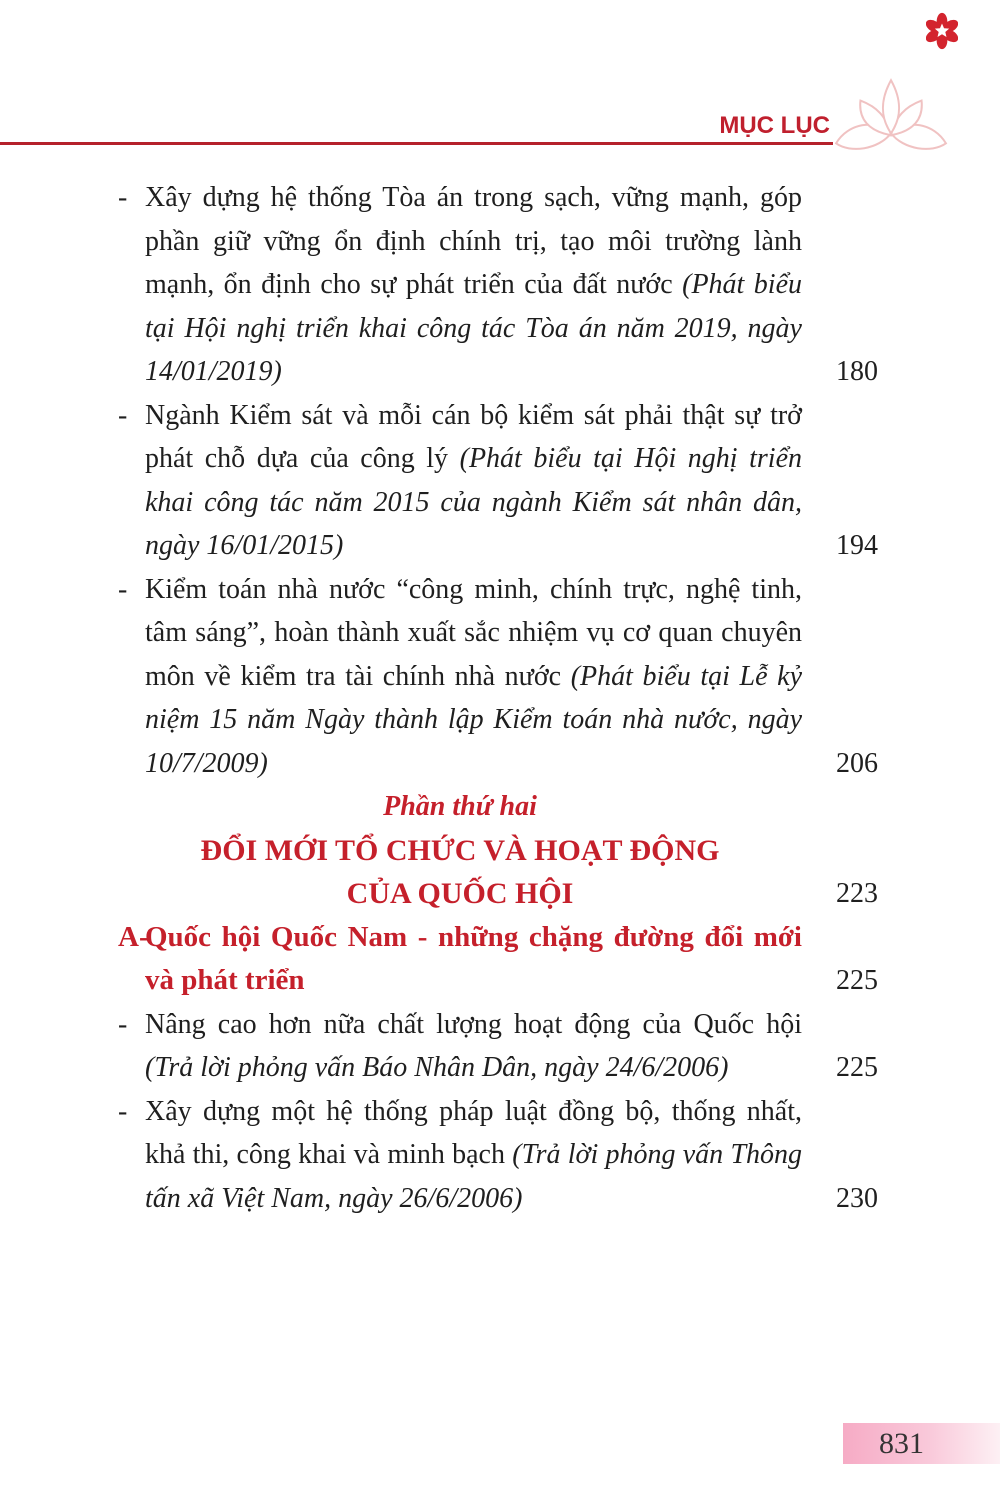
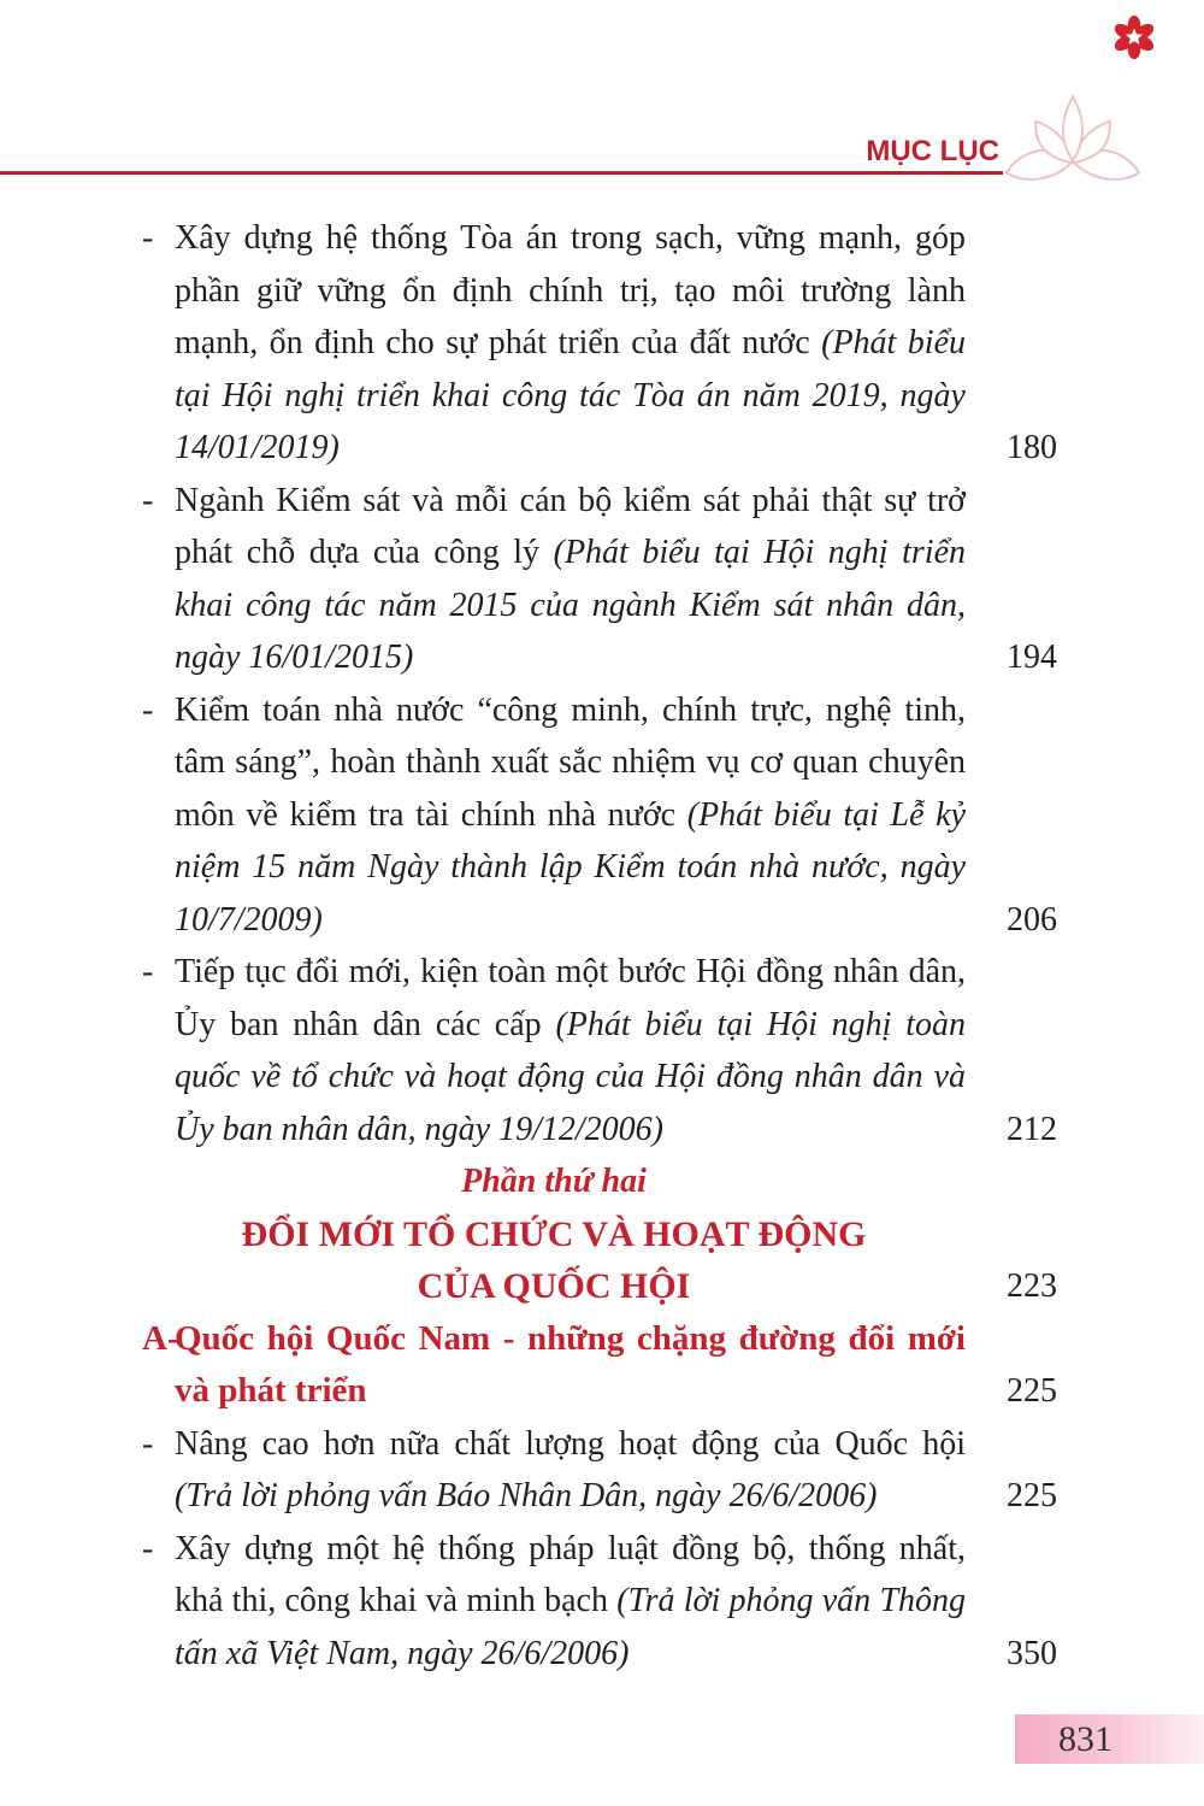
  MỤC LỤC
  - Xây dựng hệ thống Tòa án trong sạch, vững mạnh, góp phần giữ vững ổn định chính trị, tạo môi trường lành mạnh, ổn định cho sự phát triển của đất nước (Phát biểu tại Hội nghị triển khai công tác Tòa án năm 2019, ngày 14/01/2019)
  180
  - Ngành Kiểm sát và mỗi cán bộ kiểm sát phải thật sự trở phát chỗ dựa của công lý (Phát biểu tại Hội nghị triển khai công tác năm 2015 của ngành Kiểm sát nhân dân, ngày 16/01/2015)
  194
  - Kiểm toán nhà nước “công minh, chính trực, nghệ tinh, tâm sáng”, hoàn thành xuất sắc nhiệm vụ cơ quan chuyên môn về kiểm tra tài chính nhà nước (Phát biểu tại Lễ kỷ niệm 15 năm Ngày thành lập Kiểm toán nhà nước, ngày 10/7/2009)
  206
+ - Tiếp tục đổi mới, kiện toàn một bước Hội đồng nhân dân, Ủy ban nhân dân các cấp (Phát biểu tại Hội nghị toàn quốc về tổ chức và hoạt động của Hội đồng nhân dân và Ủy ban nhân dân, ngày 19/12/2006)
+ 212
  Phần thứ hai
  ĐỔI MỚI TỔ CHỨC VÀ HOẠT ĐỘNG
  CỦA QUỐC HỘI
  223
  A-Quốc hội Quốc Nam - những chặng đường đổi mới và phát triển
  225
- - Nâng cao hơn nữa chất lượng hoạt động của Quốc hội (Trả lời phỏng vấn Báo Nhân Dân, ngày 24/6/2006)
+ - Nâng cao hơn nữa chất lượng hoạt động của Quốc hội (Trả lời phỏng vấn Báo Nhân Dân, ngày 26/6/2006)
  225
  - Xây dựng một hệ thống pháp luật đồng bộ, thống nhất, khả thi, công khai và minh bạch (Trả lời phỏng vấn Thông tấn xã Việt Nam, ngày 26/6/2006)
- 230
+ 350
  831
